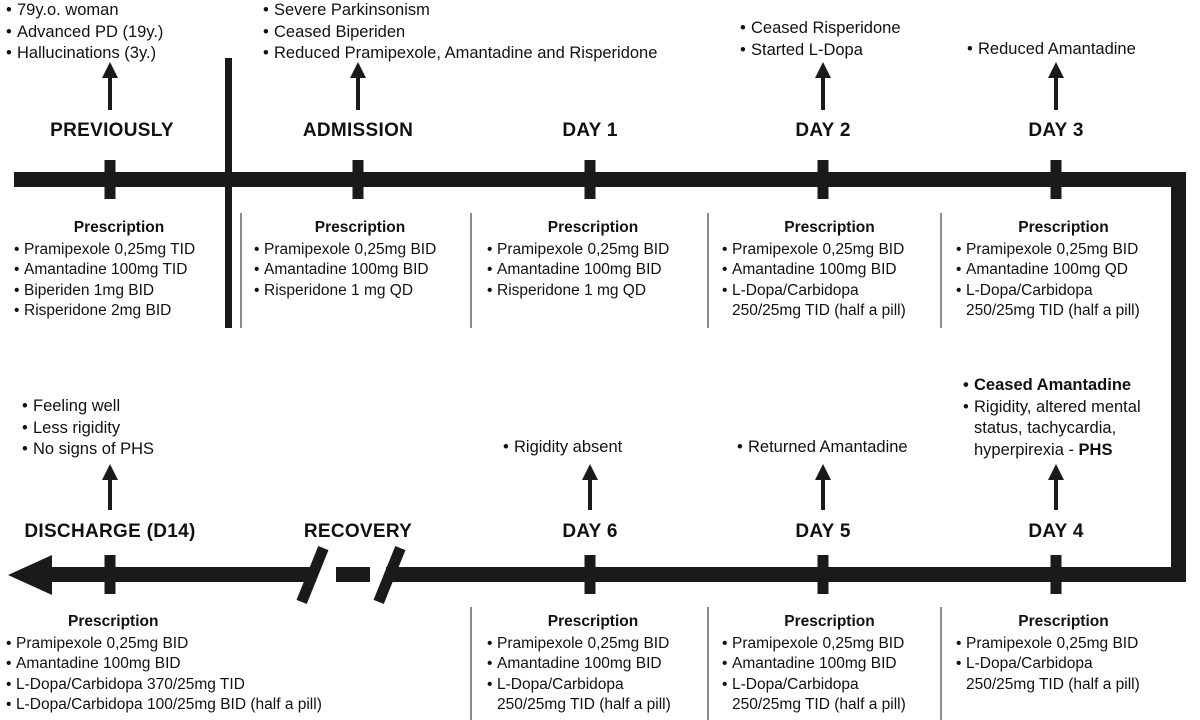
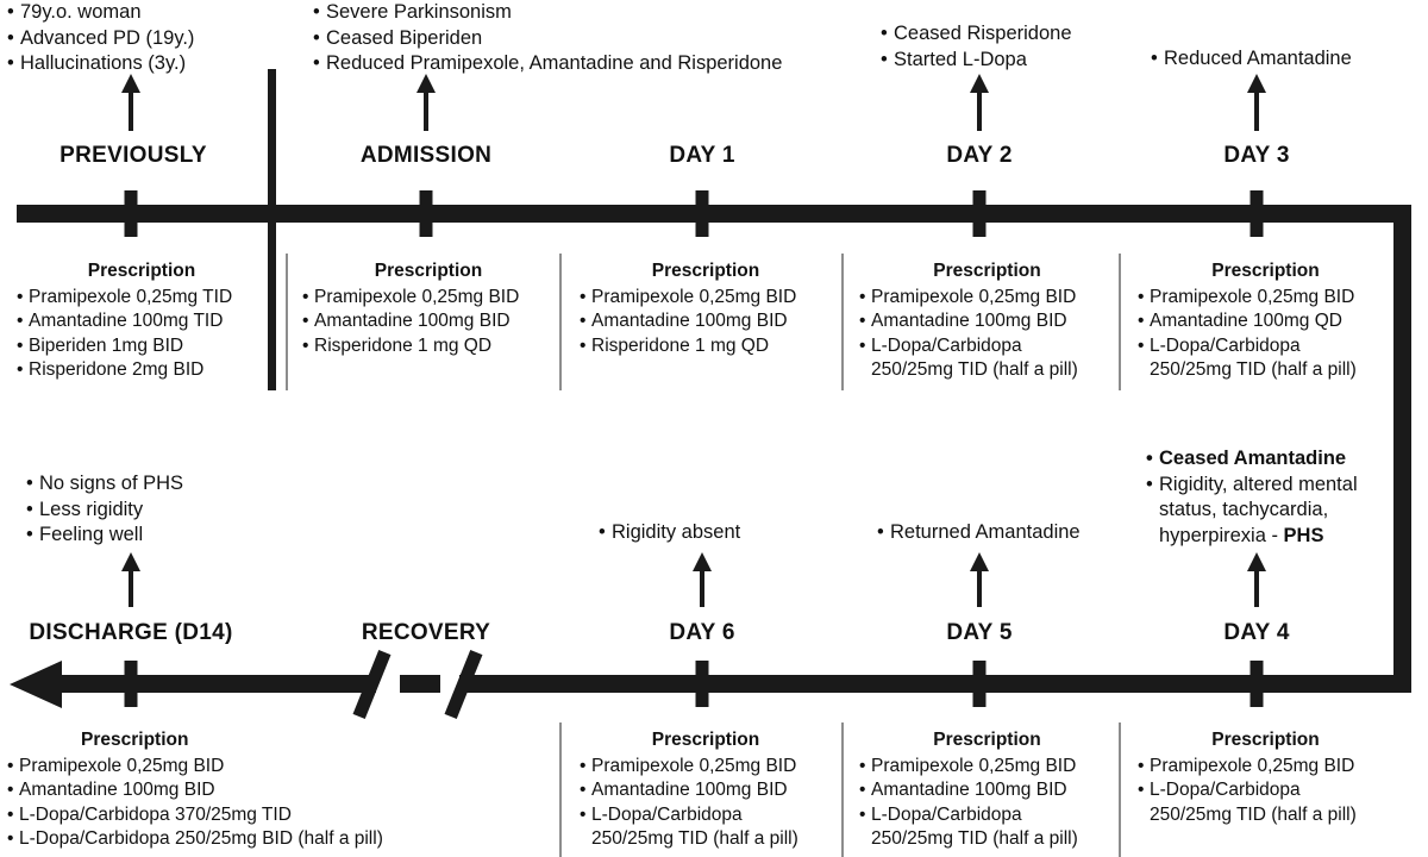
  PREVIOUSLY
  ADMISSION
  DAY 1
  DAY 2
  DAY 3
  79y.o. woman
  Advanced PD (19y.)
  Hallucinations (3y.)
  Severe Parkinsonism
  Ceased Biperiden
  Reduced Pramipexole, Amantadine and Risperidone
  Ceased Risperidone
  Started L-Dopa
  Reduced Amantadine
  Prescription
  Pramipexole 0,25mg TID
  Amantadine 100mg TID
  Biperiden 1mg BID
  Risperidone 2mg BID
  Prescription
  Pramipexole 0,25mg BID
  Amantadine 100mg BID
  Risperidone 1 mg QD
  Prescription
  Pramipexole 0,25mg BID
  Amantadine 100mg BID
  Risperidone 1 mg QD
  Prescription
  Pramipexole 0,25mg BID
  Amantadine 100mg BID
  L-Dopa/Carbidopa
  250/25mg TID (half a pill)
  Prescription
  Pramipexole 0,25mg BID
  Amantadine 100mg QD
  L-Dopa/Carbidopa
  250/25mg TID (half a pill)
  DISCHARGE (D14)
  RECOVERY
  DAY 6
  DAY 5
  DAY 4
- Feeling well
+ No signs of PHS
  Less rigidity
- No signs of PHS
+ Feeling well
  Rigidity absent
  Returned Amantadine
  Ceased Amantadine
  Rigidity, altered mental
  status, tachycardia,
  hyperpirexia - PHS
  Prescription
  Pramipexole 0,25mg BID
  Amantadine 100mg BID
  L-Dopa/Carbidopa 370/25mg TID
- L-Dopa/Carbidopa 100/25mg BID (half a pill)
+ L-Dopa/Carbidopa 250/25mg BID (half a pill)
  Prescription
  Pramipexole 0,25mg BID
  Amantadine 100mg BID
  L-Dopa/Carbidopa
  250/25mg TID (half a pill)
  Prescription
  Pramipexole 0,25mg BID
  Amantadine 100mg BID
  L-Dopa/Carbidopa
  250/25mg TID (half a pill)
  Prescription
  Pramipexole 0,25mg BID
  L-Dopa/Carbidopa
  250/25mg TID (half a pill)
